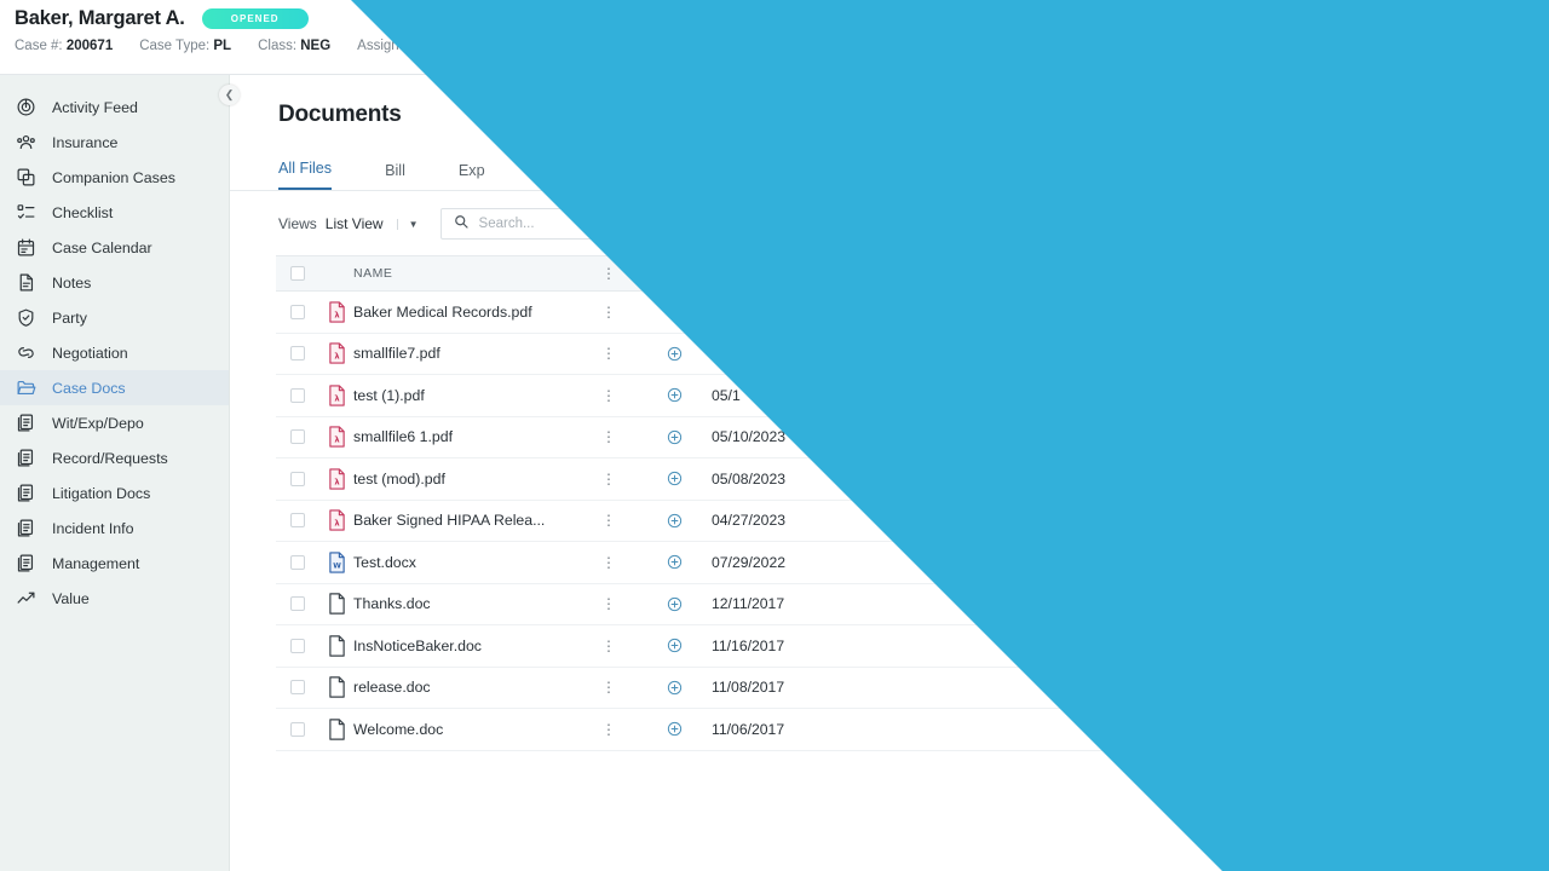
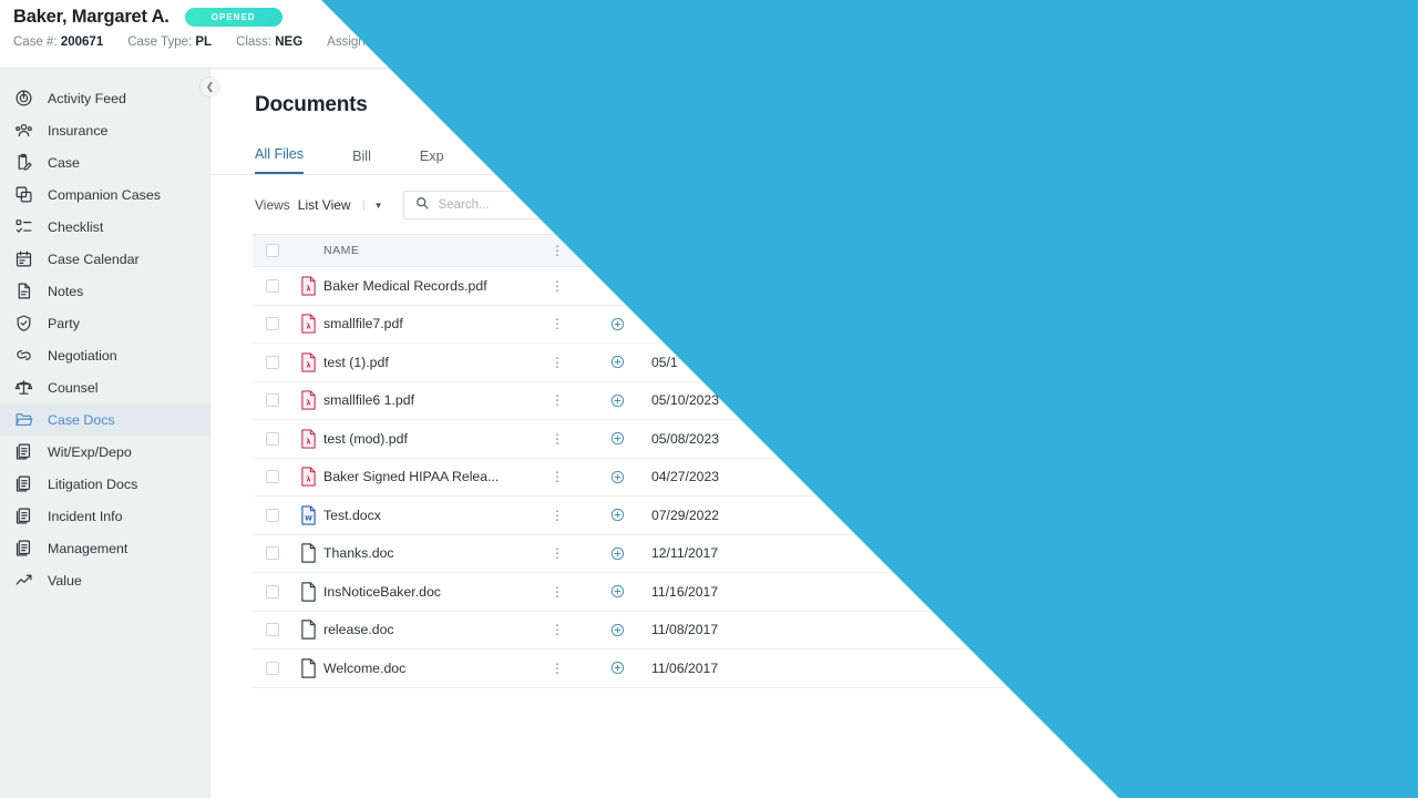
  Baker, Margaret A.
  OPENED
  Case #: 200671
  Case Type: PL
  Class: NEG
  Activity Feed
  Insurance
+ Case
  Companion Cases
  Checklist
  Case Calendar
  Notes
  Party
  Negotiation
+ Counsel
  Case Docs
  Wit/Exp/Depo
- Record/Requests
  Litigation Docs
  Incident Info
  Management
  Value
  ❮
  Documents
  All Files
  Bill
  Exp
  Views
  List View
  ▼
  Search...
  NAME
  ⋮
  λ
  Baker Medical Records.pdf
  ⋮
  λ
  smallfile7.pdf
  ⋮
  λ
  test (1).pdf
  ⋮
  05/1
  λ
  smallfile6 1.pdf
  ⋮
  05/10/2023
  λ
  test (mod).pdf
  ⋮
  05/08/2023
  λ
  Baker Signed HIPAA Relea...
  ⋮
  04/27/2023
  Test.docx
  ⋮
  07/29/2022
  Thanks.doc
  ⋮
  12/11/2017
  InsNoticeBaker.doc
  ⋮
  11/16/2017
  release.doc
  ⋮
  11/08/2017
  Welcome.doc
  ⋮
  11/06/2017
